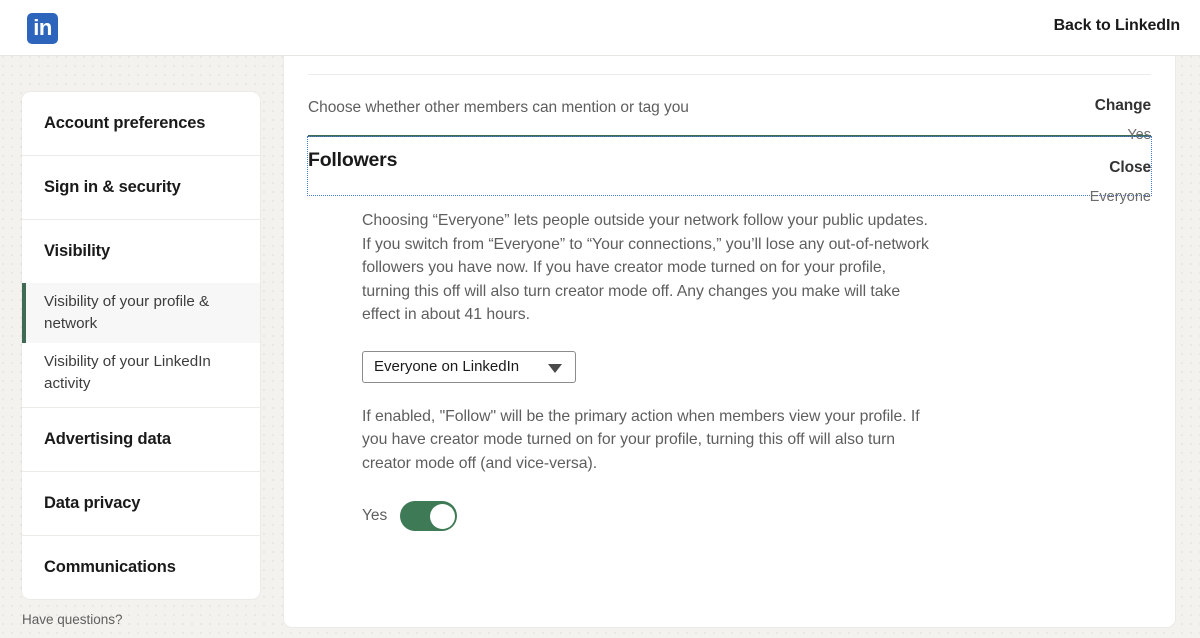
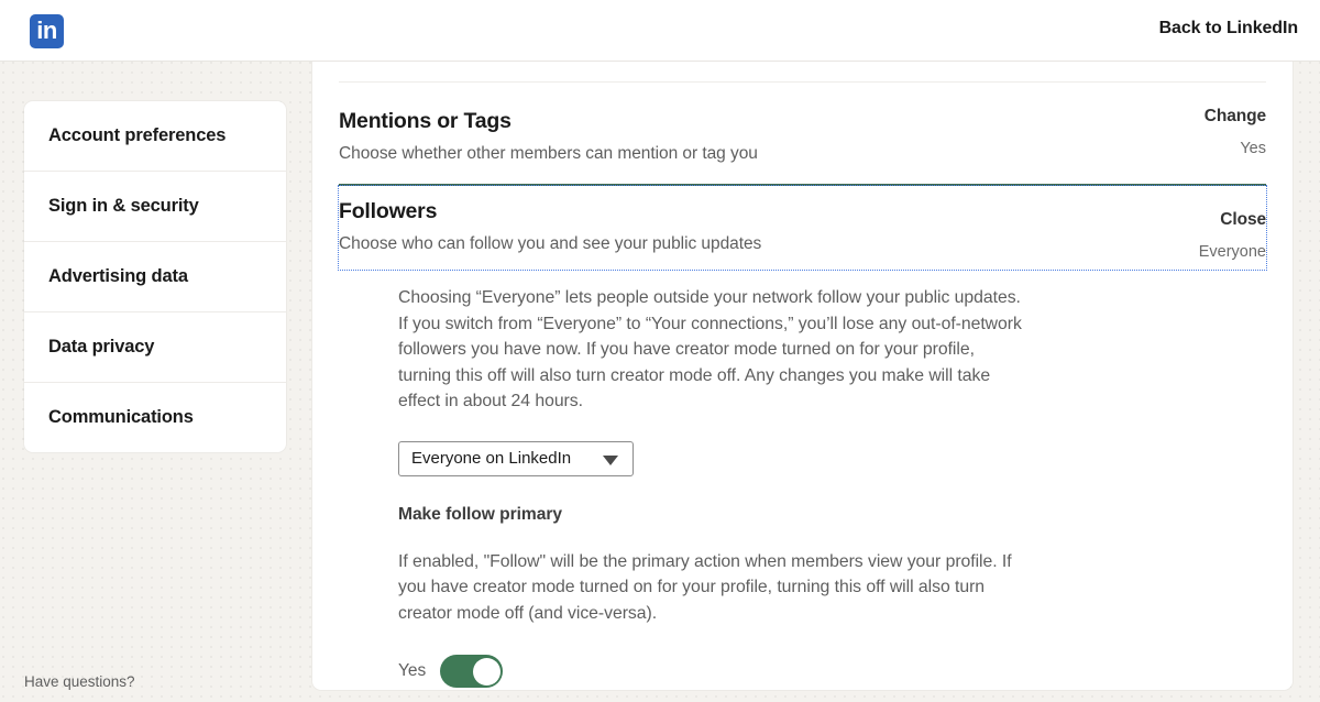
  in
  Back to LinkedIn
  Account preferences
  Sign in & security
- Visibility
- Visibility of your profile & network
- Visibility of your LinkedIn activity
  Advertising data
  Data privacy
  Communications
  Have questions?
+ Mentions or Tags
  Choose whether other members can mention or tag you
  Change
  Yes
  Followers
+ Choose who can follow you and see your public updates
  Close
  Everyone
- Choosing “Everyone” lets people outside your network follow your public updates. If you switch from “Everyone” to “Your connections,” you’ll lose any out-of-network followers you have now. If you have creator mode turned on for your profile, turning this off will also turn creator mode off. Any changes you make will take effect in about 41 hours.
+ Choosing “Everyone” lets people outside your network follow your public updates. If you switch from “Everyone” to “Your connections,” you’ll lose any out-of-network followers you have now. If you have creator mode turned on for your profile, turning this off will also turn creator mode off. Any changes you make will take effect in about 24 hours.
  Everyone on LinkedIn
+ Make follow primary
  If enabled, "Follow" will be the primary action when members view your profile. If you have creator mode turned on for your profile, turning this off will also turn creator mode off (and vice-versa).
  Yes
